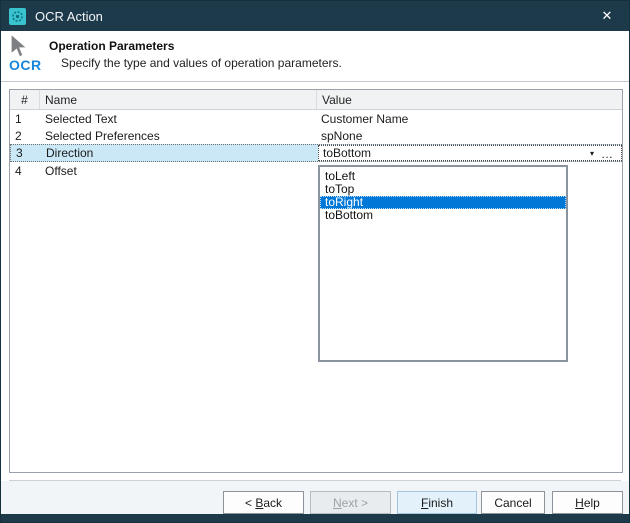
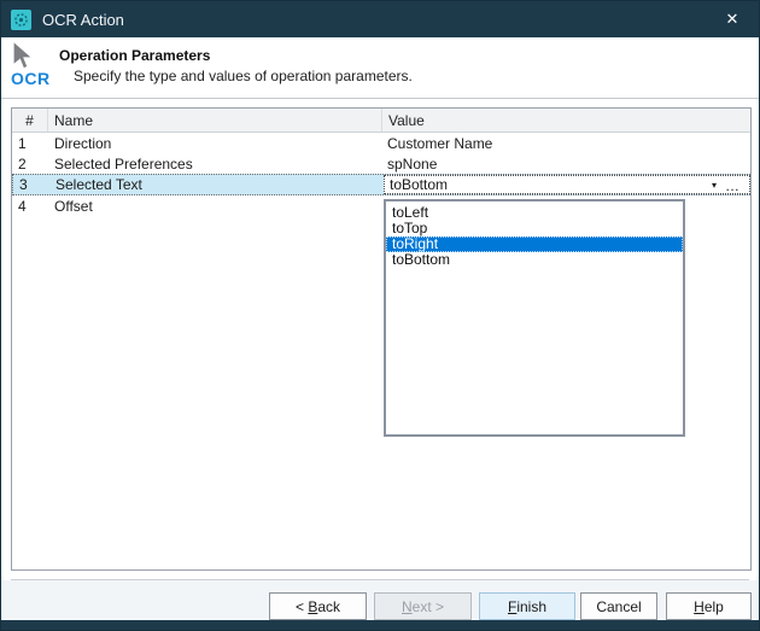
  OCR Action
  ✕
  OCR
  Operation Parameters
  Specify the type and values of operation parameters.
  #
  Name
  Value
  1
- Selected Text
+ Direction
  Customer Name
  2
  Selected Preferences
  spNone
  3
- Direction
+ Selected Text
  toBottom
  ▾
  …
  4
  Offset
  toLeft
  toTop
  toRight
  toBottom
  <
  B
  ack
  N
  ext >
  F
  inish
  Cancel
  H
  elp
